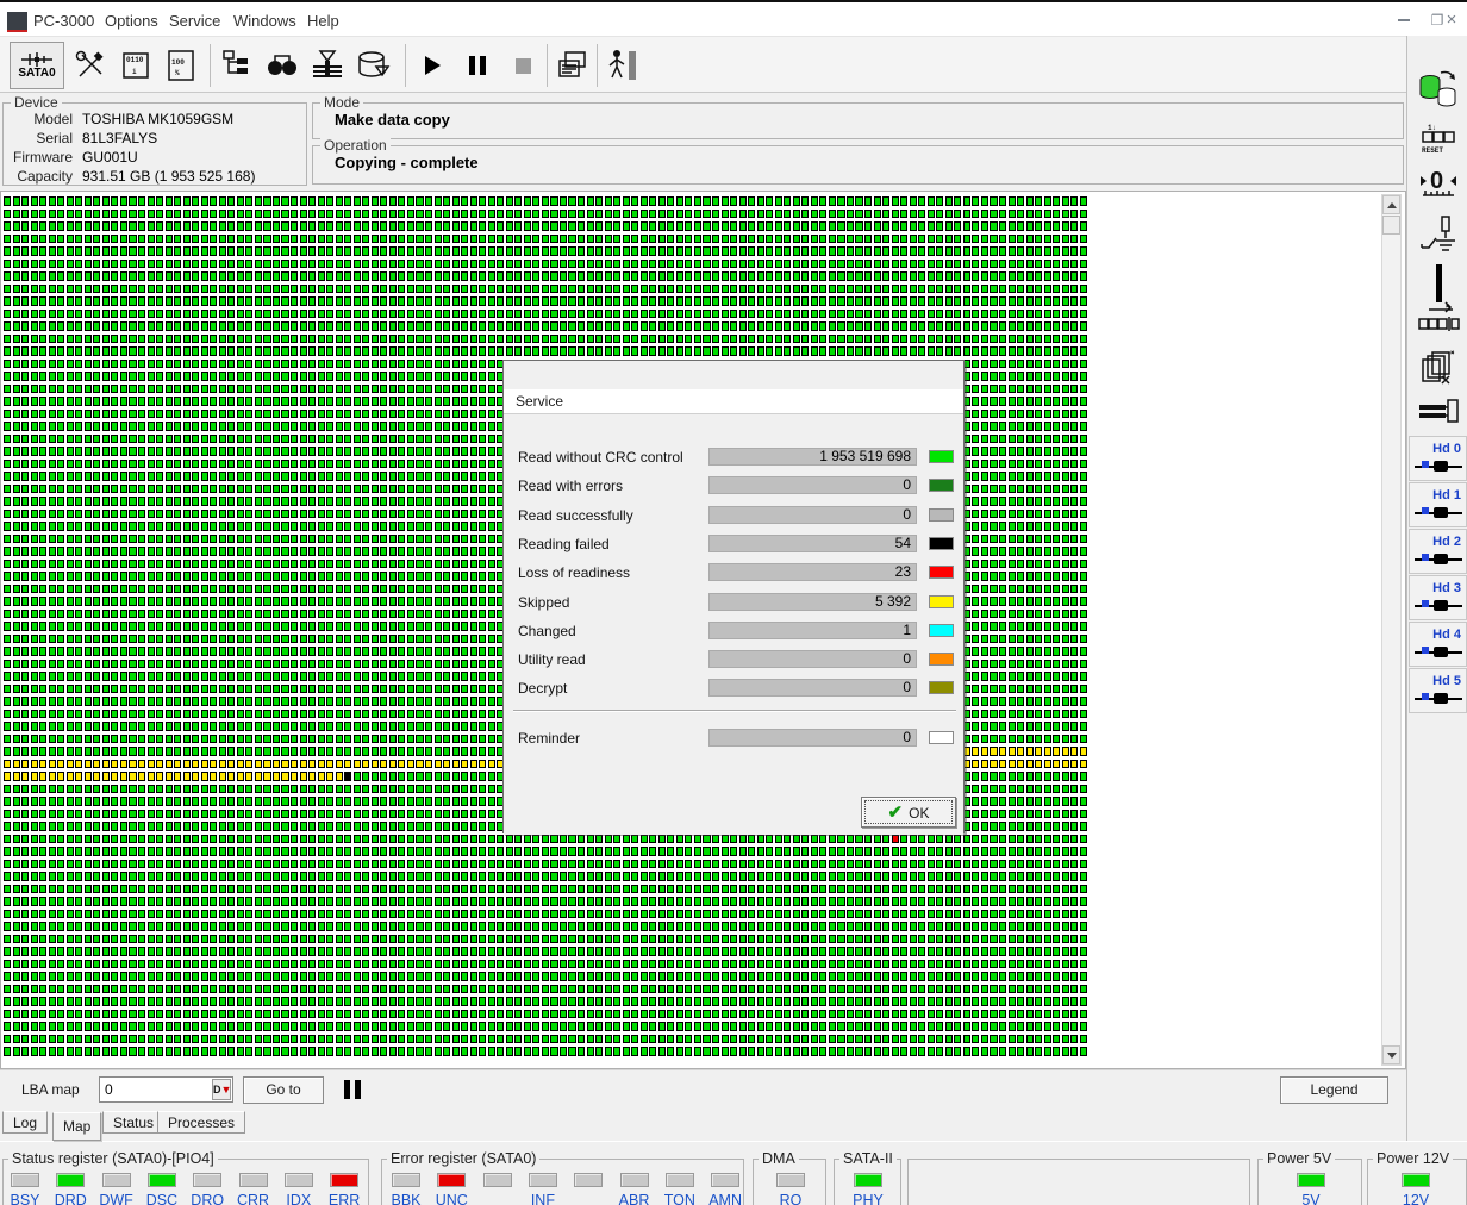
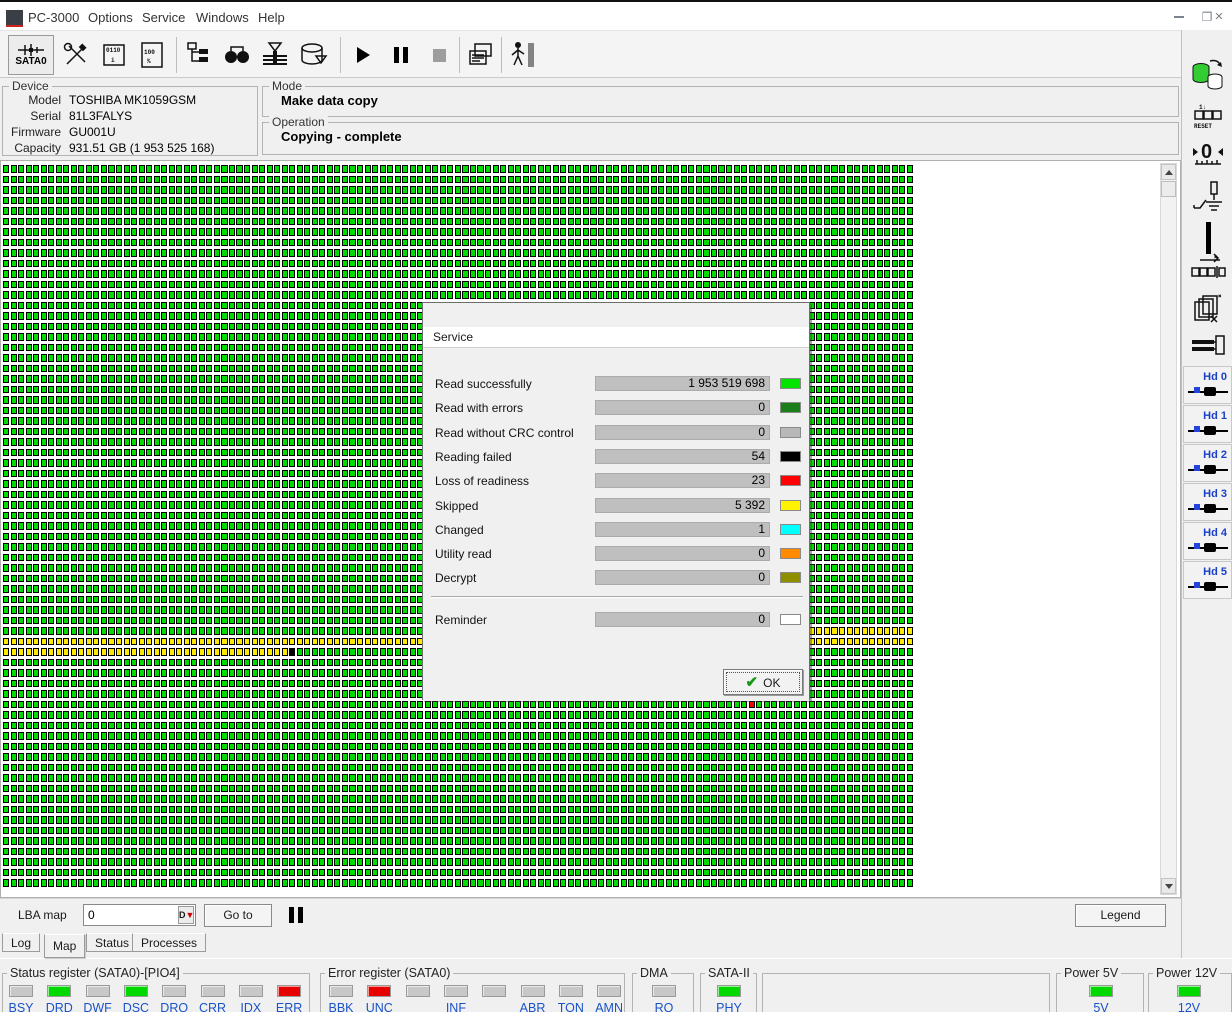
  PC-3000
  Options
  Service
  Windows
  Help
  SATA0
  Device
  Model
  TOSHIBA MK1059GSM
  Serial
  81L3FALYS
  Firmware
  GU001U
  Capacity
  931.51 GB (1 953 525 168)
  Mode
  Make data copy
  Operation
  Copying - complete
  0
  Hd 0
  Hd 1
  Hd 2
  Hd 3
  Hd 4
  Hd 5
  LBA map
  0
  D▼
  Go to
  Legend
  Log
  Map
  Status
  Processes
  Status register (SATA0)-[PIO4]
  BSY
  DRD
  DWF
  DSC
  DRQ
  CRR
  IDX
  ERR
  Error register (SATA0)
  BBK
  UNC
  INF
  ABR
  TON
  AMN
  DMA
  RQ
  SATA-II
  PHY
  Power 5V
  5V
  Power 12V
  12V
  Service
- Read without CRC control
+ Read successfully
  1 953 519 698
  Read with errors
  0
- Read successfully
+ Read without CRC control
  0
  Reading failed
  54
  Loss of readiness
  23
  Skipped
  5 392
  Changed
  1
  Utility read
  0
  Decrypt
  0
  Reminder
  0
  ✔ OK
